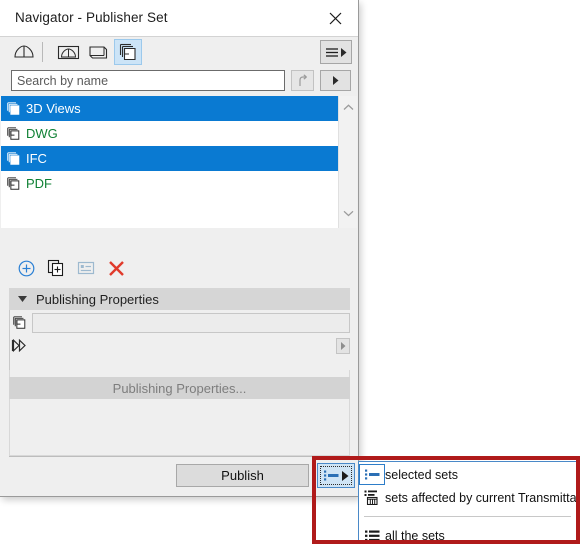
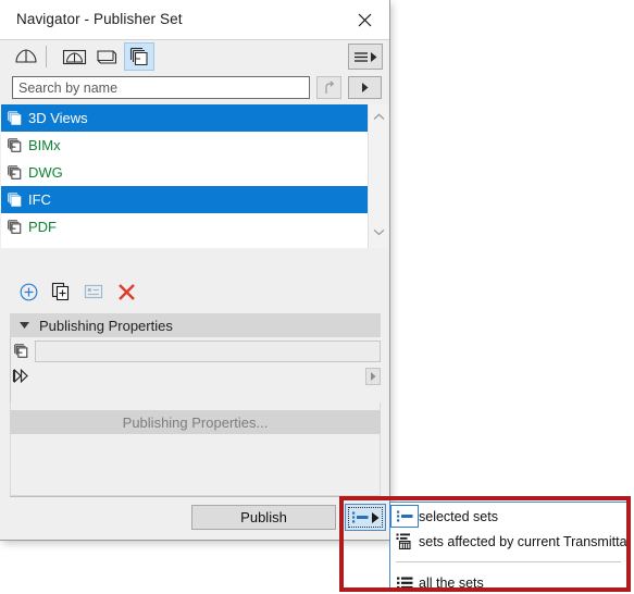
  Navigator - Publisher Set
  Search by name
  3D Views
+ BIMx
  DWG
  IFC
  PDF
  Publishing Properties
  Publishing Properties...
  Publish
  selected sets
  sets affected by current Transmittal
  all the sets
